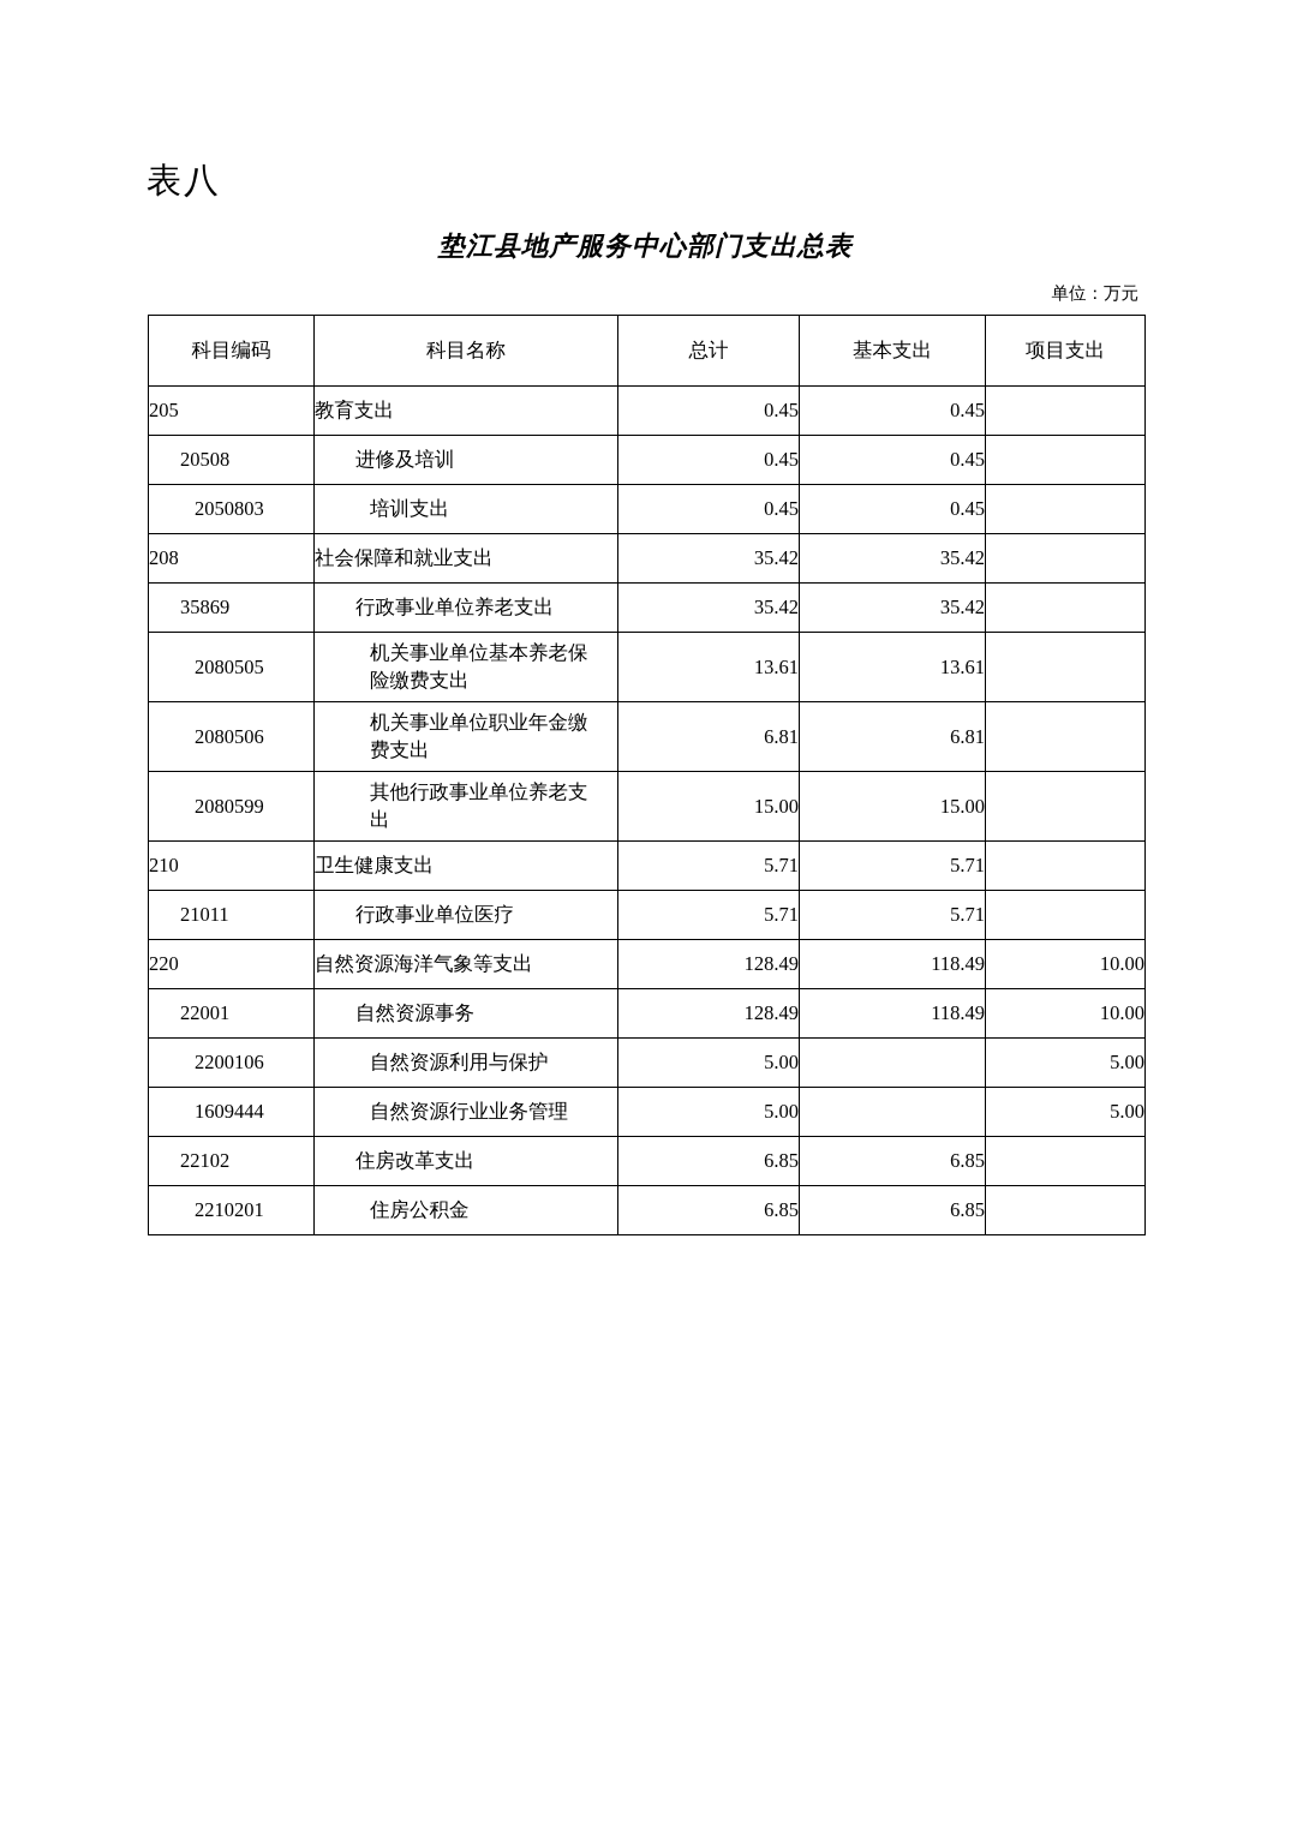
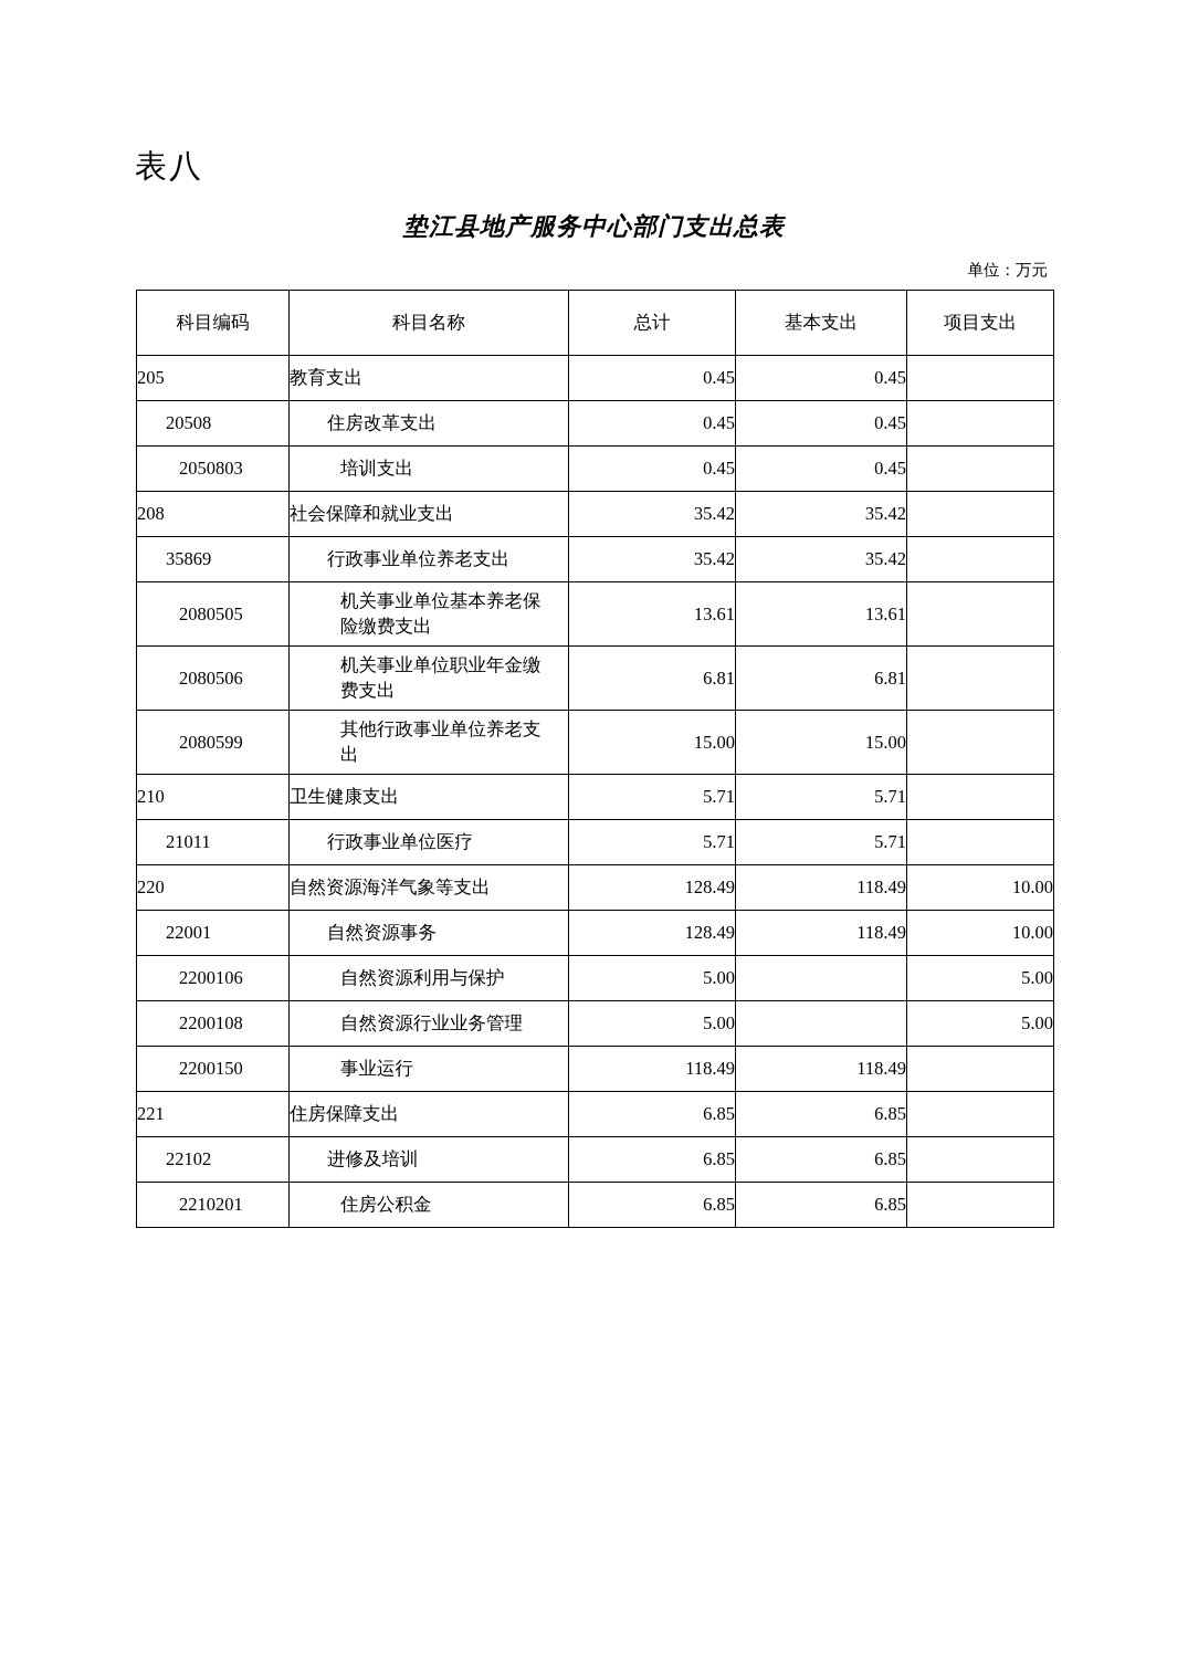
  表八
  垫江县地产服务中心部门支出总表
  单位：万元
  科目编码	科目名称	总计	基本支出	项目支出
  205	教育支出	0.45	0.45
- 20508	进修及培训	0.45	0.45
+ 20508	住房改革支出	0.45	0.45
  2050803	培训支出	0.45	0.45
  208	社会保障和就业支出	35.42	35.42
  35869	行政事业单位养老支出	35.42	35.42
  2080505	机关事业单位基本养老保险缴费支出	13.61	13.61
  2080506	机关事业单位职业年金缴费支出	6.81	6.81
  2080599	其他行政事业单位养老支出	15.00	15.00
  210	卫生健康支出	5.71	5.71
  21011	行政事业单位医疗	5.71	5.71
  220	自然资源海洋气象等支出	128.49	118.49	10.00
  22001	自然资源事务	128.49	118.49	10.00
  2200106	自然资源利用与保护	5.00		5.00
- 1609444	自然资源行业业务管理	5.00		5.00
+ 2200108	自然资源行业业务管理	5.00		5.00
+ 2200150	事业运行	118.49	118.49
+ 221	住房保障支出	6.85	6.85
- 22102	住房改革支出	6.85	6.85
+ 22102	进修及培训	6.85	6.85
  2210201	住房公积金	6.85	6.85
